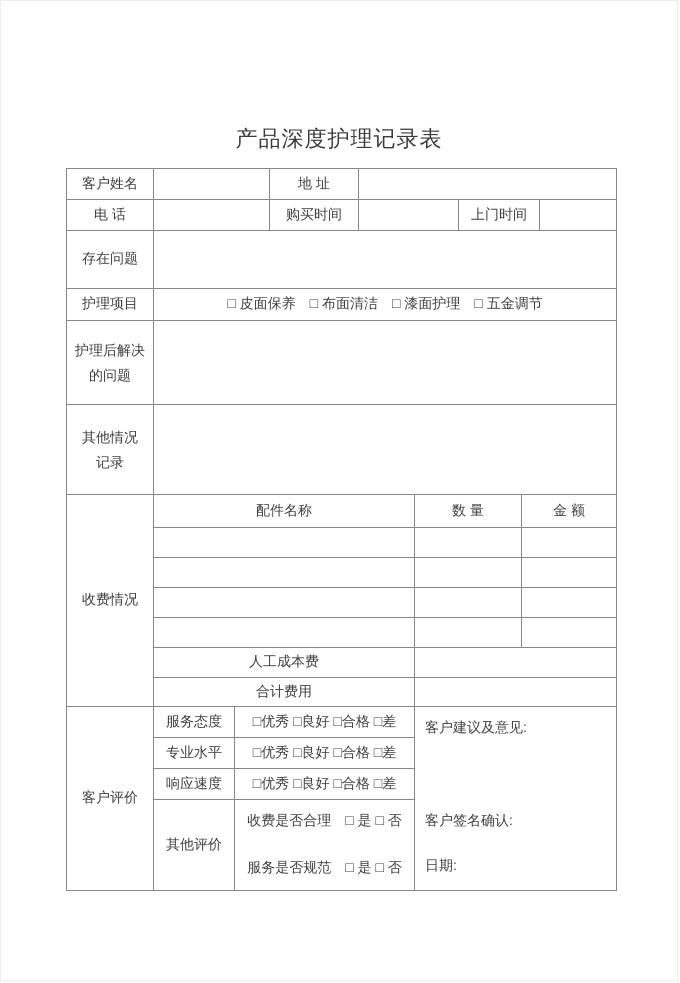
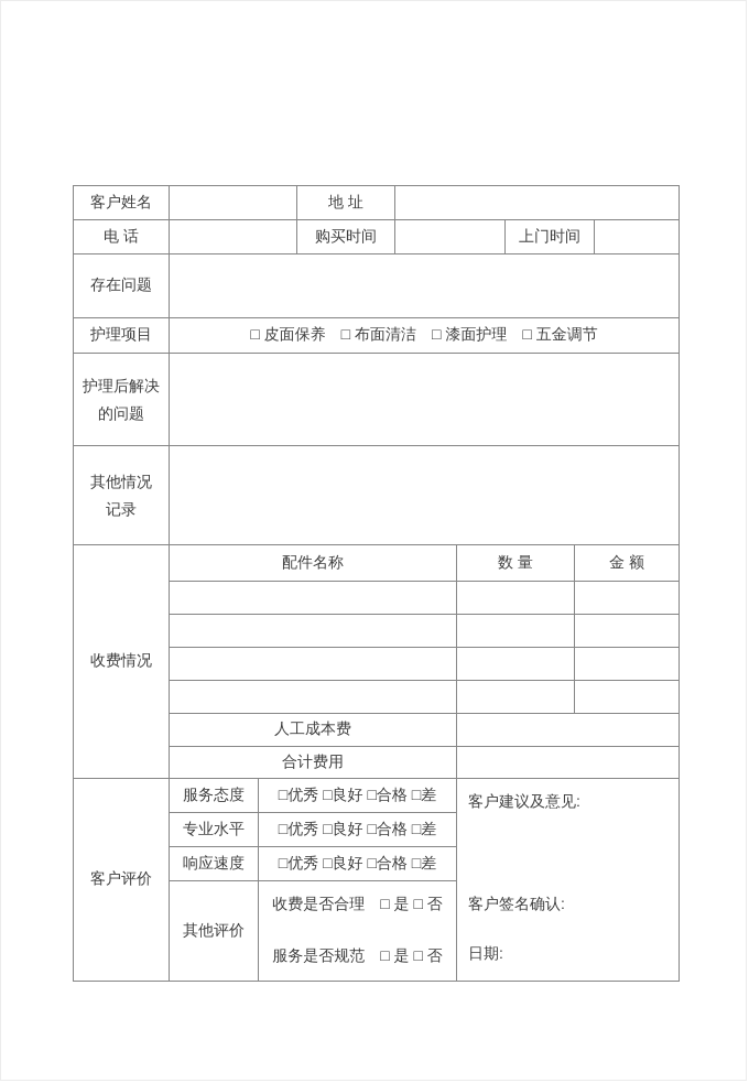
- 产品深度护理记录表
  客户姓名		地 址
  电 话		购买时间		上门时间
  存在问题
  护理项目	□ 皮面保养 □ 布面清洁 □ 漆面护理 □ 五金调节
  护理后解决 的问题
  其他情况 记录
  收费情况	配件名称	数 量	金 额
  人工成本费
  合计费用
  客户评价	服务态度	□优秀 □良好 □合格 □差	客户建议及意见: 客户签名确认: 日期:
  专业水平	□优秀 □良好 □合格 □差
  响应速度	□优秀 □良好 □合格 □差
  其他评价	收费是否合理 □ 是 □ 否 服务是否规范 □ 是 □ 否
